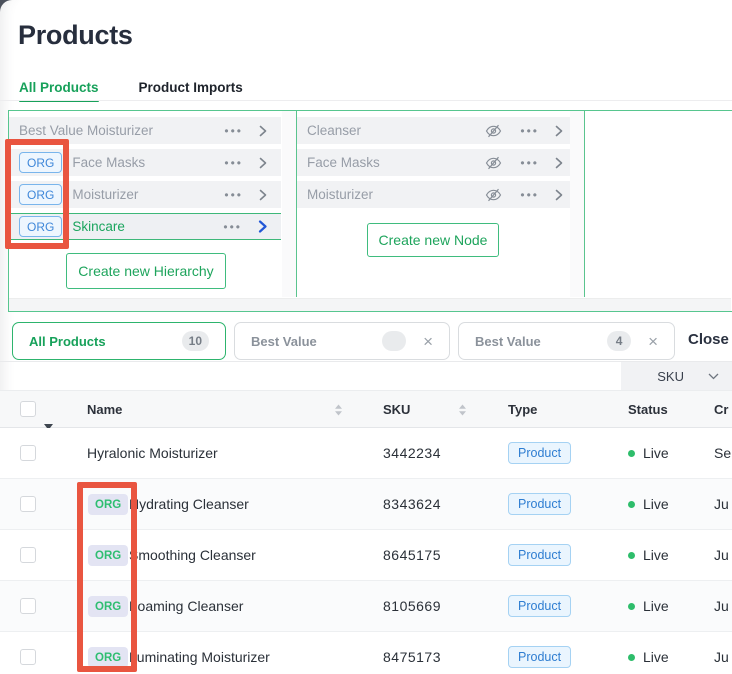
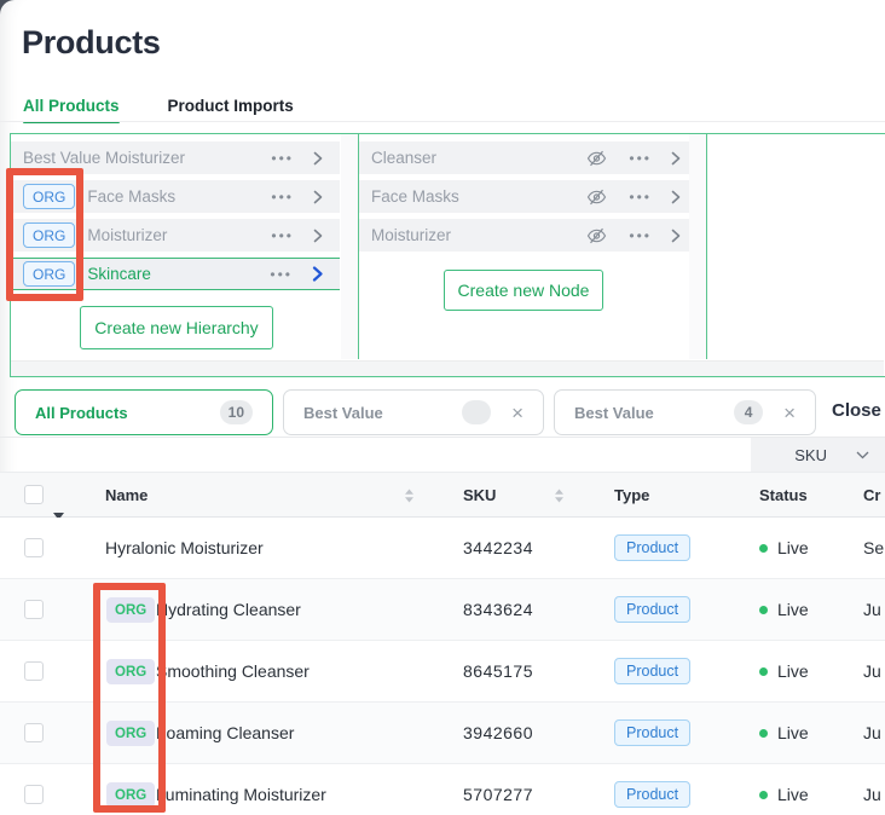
  Products
  All Products
  Product Imports
  Best Value Moisturizer
  •••
  ORG
  Face Masks
  •••
  ORG
  Moisturizer
  •••
  ORG
  Skincare
  •••
  Create new Hierarchy
  Cleanser
  •••
  Face Masks
  •••
  Moisturizer
  •••
  Create new Node
  All Products
  10
  Best Value
  ×
  Best Value
  4
  ×
  SKU
  Name
  SKU
  Type
  Status
  Cr
  Hyralonic Moisturizer
  3442234
  Product
  Live
  Se
  ORG
  Hydrating Cleanser
  8343624
  Product
  Live
  Ju
  ORG
  Smoothing Cleanser
  8645175
  Product
  Live
  Ju
  ORG
  Foaming Cleanser
- 8105669
+ 3942660
  Product
  Live
  Ju
  ORG
  Luminating Moisturizer
- 8475173
+ 5707277
  Product
  Live
  Ju
